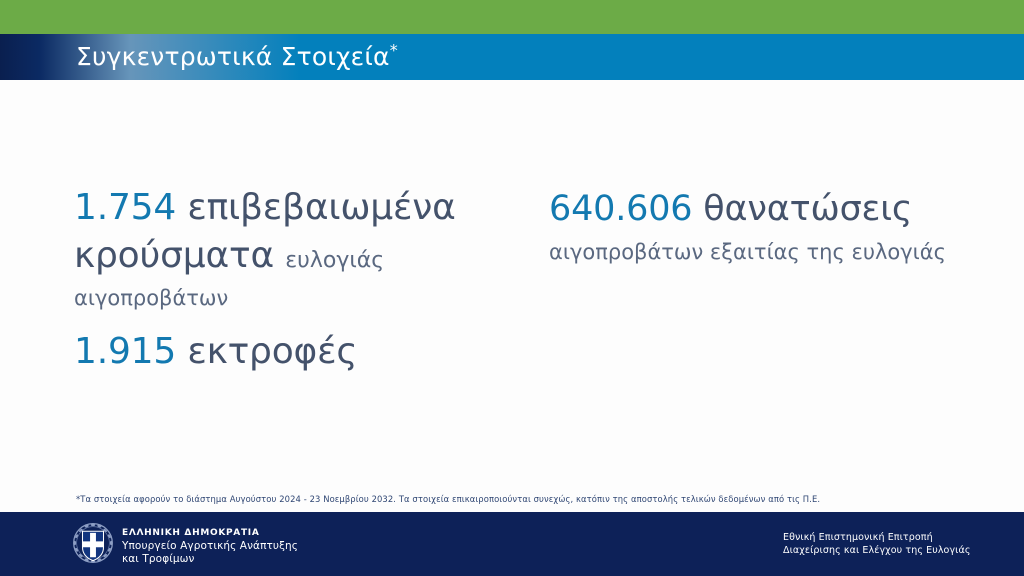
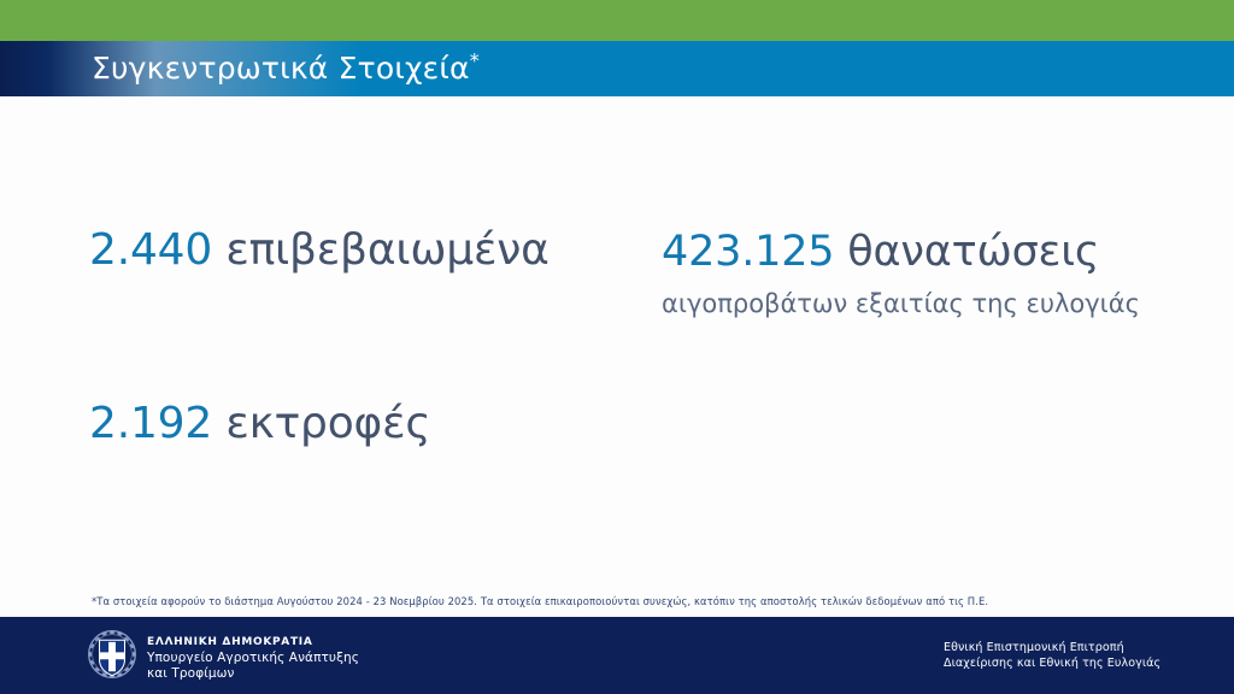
  Συγκεντρωτικά Στοιχεία*
- 1.754 επιβεβαιωμένα
+ 2.440 επιβεβαιωμένα
- κρούσματα ευλογιάς
- αιγοπροβάτων
- 640.606 θανατώσεις
+ 423.125 θανατώσεις
  αιγοπροβάτων εξαιτίας της ευλογιάς
- 1.915 εκτροφές
+ 2.192 εκτροφές
- *Τα στοιχεία αφορούν το διάστημα Αυγούστου 2024 - 23 Νοεμβρίου 2032. Τα στοιχεία επικαιροποιούνται συνεχώς, κατόπιν της αποστολής τελικών δεδομένων από τις Π.Ε.
+ *Τα στοιχεία αφορούν το διάστημα Αυγούστου 2024 - 23 Νοεμβρίου 2025. Τα στοιχεία επικαιροποιούνται συνεχώς, κατόπιν της αποστολής τελικών δεδομένων από τις Π.Ε.
  ΕΛΛΗΝΙΚΗ ΔΗΜΟΚΡΑΤΙΑ
  Υπουργείο Αγροτικής Ανάπτυξης
  και Τροφίμων
  Εθνική Επιστημονική Επιτροπή
- Διαχείρισης και Ελέγχου της Ευλογιάς
+ Διαχείρισης και Εθνική της Ευλογιάς
